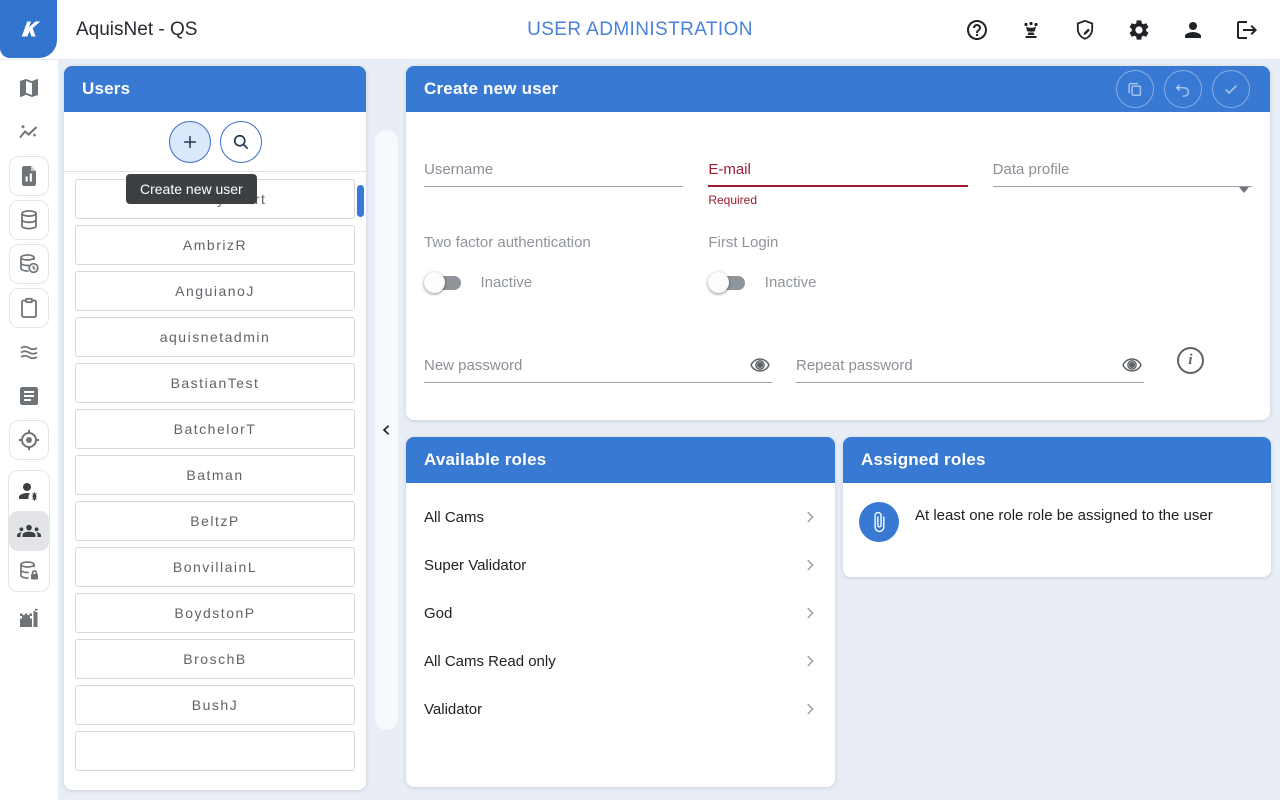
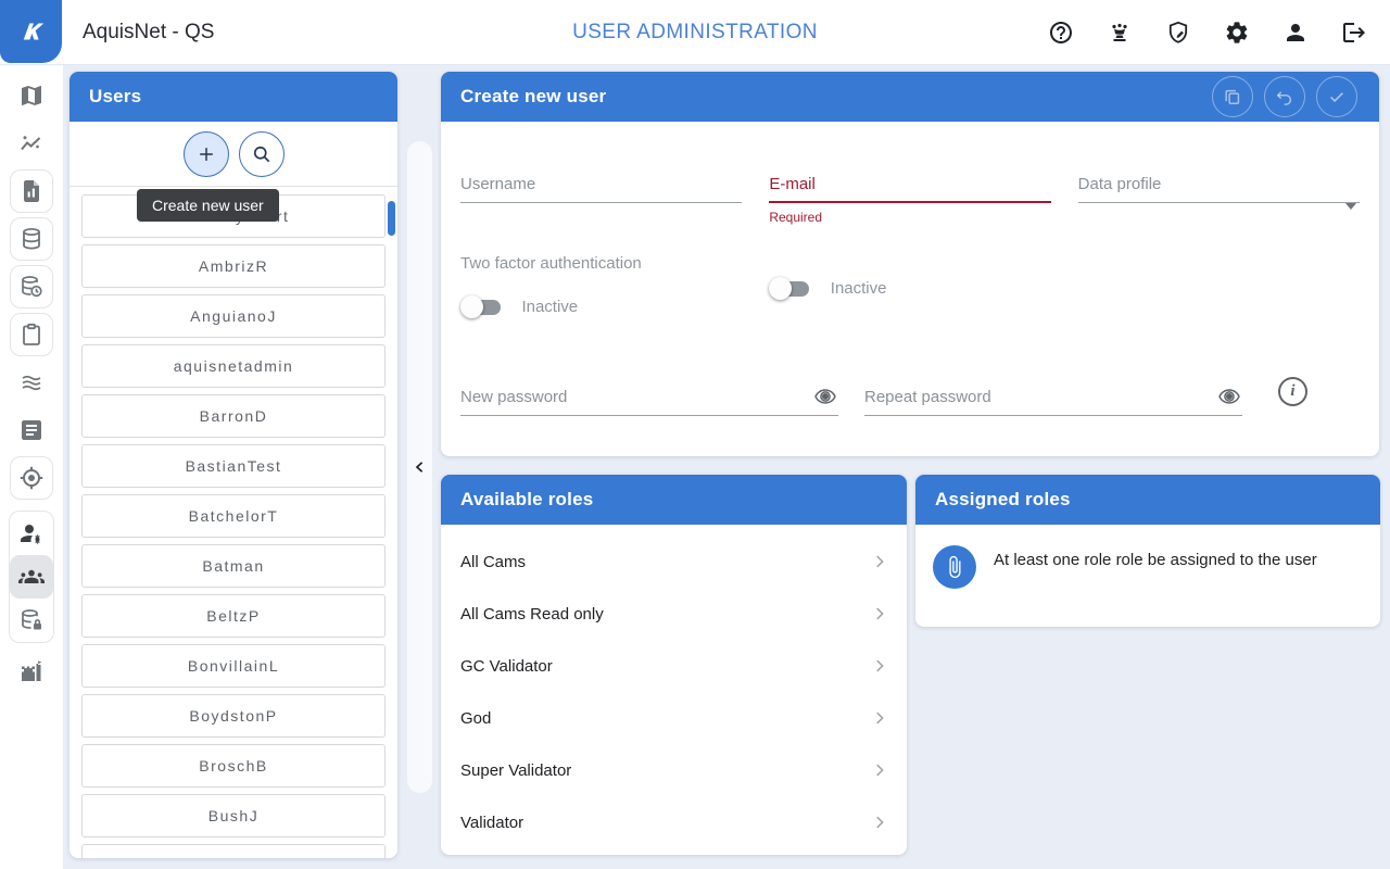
  AquisNet - QS
  USER ADMINISTRATION
  Users
  AmbrizR
  AnguianoJ
  aquisnetadmin
+ BarronD
  BastianTest
  BatchelorT
  Batman
  BeltzP
  BonvillainL
  BoydstonP
  BroschB
  BushJ
  Create new user
  Create new user
  Username
  E-mail
  Required
  Data profile
  Two factor authentication
  Inactive
- First Login
  Inactive
  New password
  Repeat password
  i
  Available roles
  All Cams
- Super Validator
+ All Cams Read only
+ GC Validator
  God
- All Cams Read only
+ Super Validator
  Validator
  Assigned roles
  At least one role role be assigned to the user
